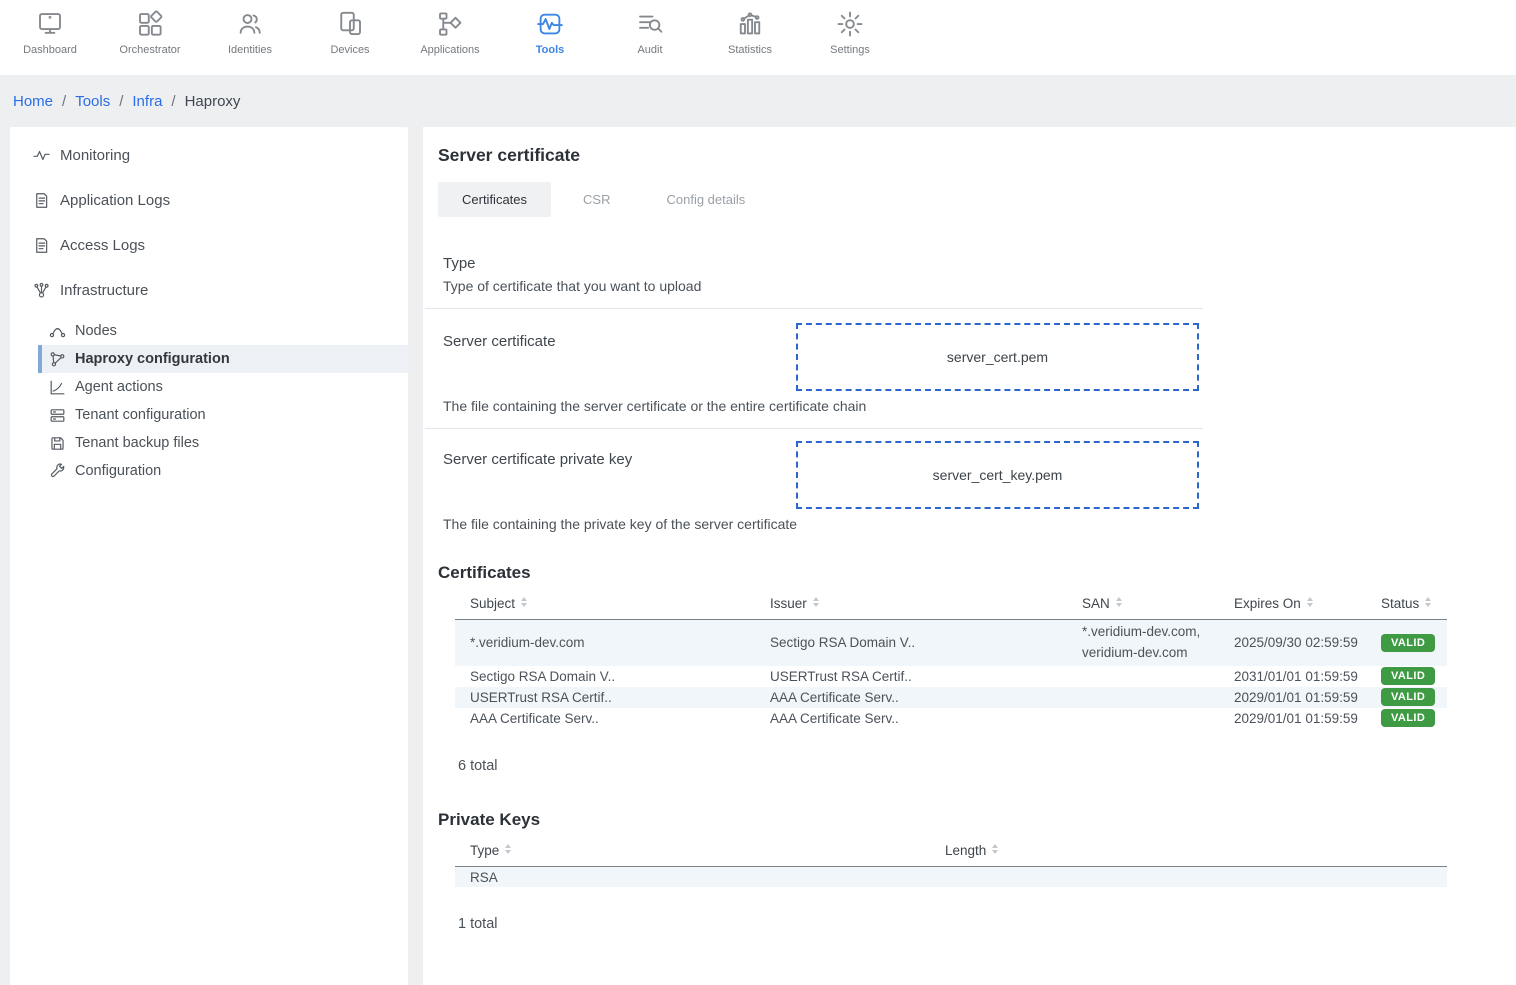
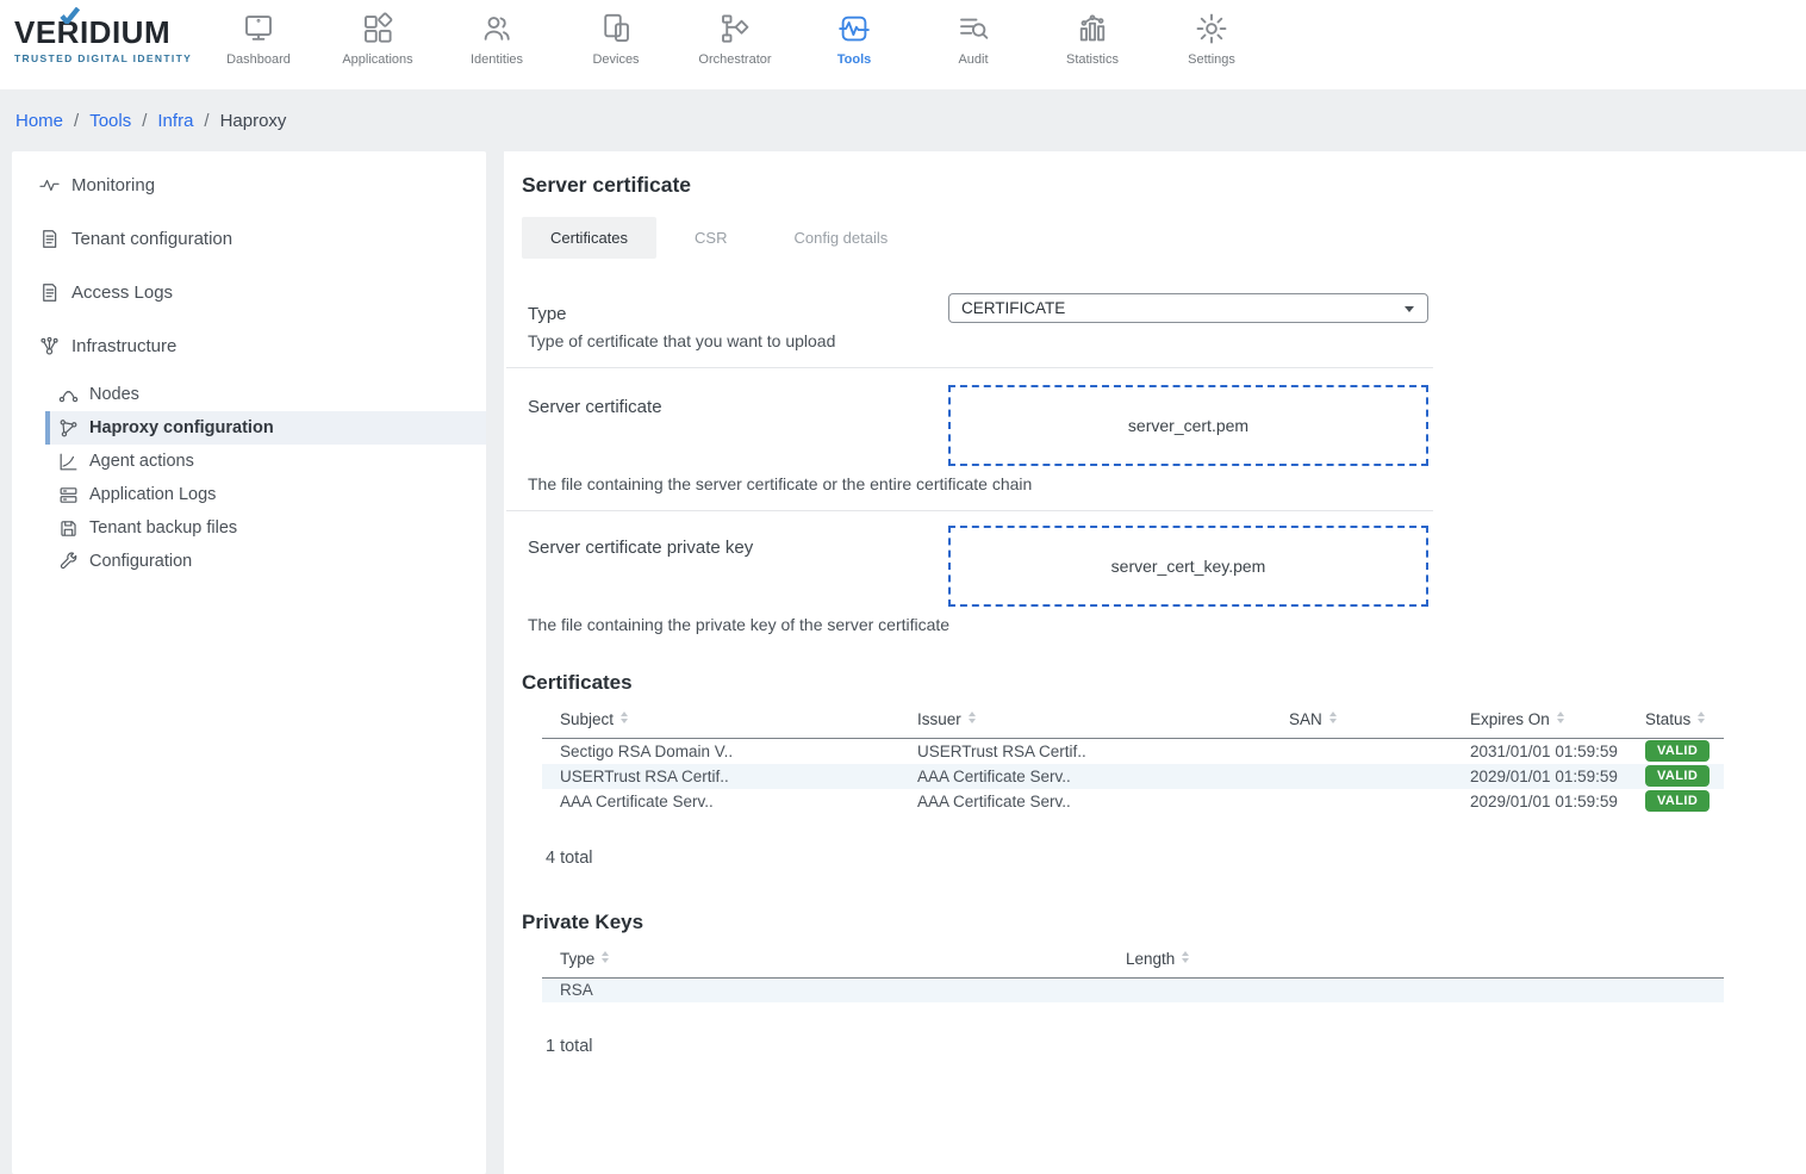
+ VERIDIUM
+ TRUSTED DIGITAL IDENTITY
  Dashboard
- Orchestrator
+ Applications
  Identities
  Devices
- Applications
+ Orchestrator
  Tools
  Audit
  Statistics
  Settings
  Home
  /
  Tools
  /
  Infra
  /
  Haproxy
  Monitoring
- Application Logs
+ Tenant configuration
  Access Logs
  Infrastructure
  Nodes
  Haproxy configuration
  Agent actions
- Tenant configuration
+ Application Logs
  Tenant backup files
  Configuration
  Server certificate
  Certificates
  CSR
  Config details
  Type
+ CERTIFICATE
  Type of certificate that you want to upload
  Server certificate
  server_cert.pem
  The file containing the server certificate or the entire certificate chain
  Server certificate private key
  server_cert_key.pem
  The file containing the private key of the server certificate
  Certificates
  Subject	Issuer	SAN	Expires On	Status
- *.veridium-dev.com	Sectigo RSA Domain V..	*.veridium-dev.com, veridium-dev.com	2025/09/30 02:59:59	VALID
  Sectigo RSA Domain V..	USERTrust RSA Certif..		2031/01/01 01:59:59	VALID
  USERTrust RSA Certif..	AAA Certificate Serv..		2029/01/01 01:59:59	VALID
  AAA Certificate Serv..	AAA Certificate Serv..		2029/01/01 01:59:59	VALID
- 6 total
+ 4 total
  Private Keys
  Type	Length
  RSA
  1 total
